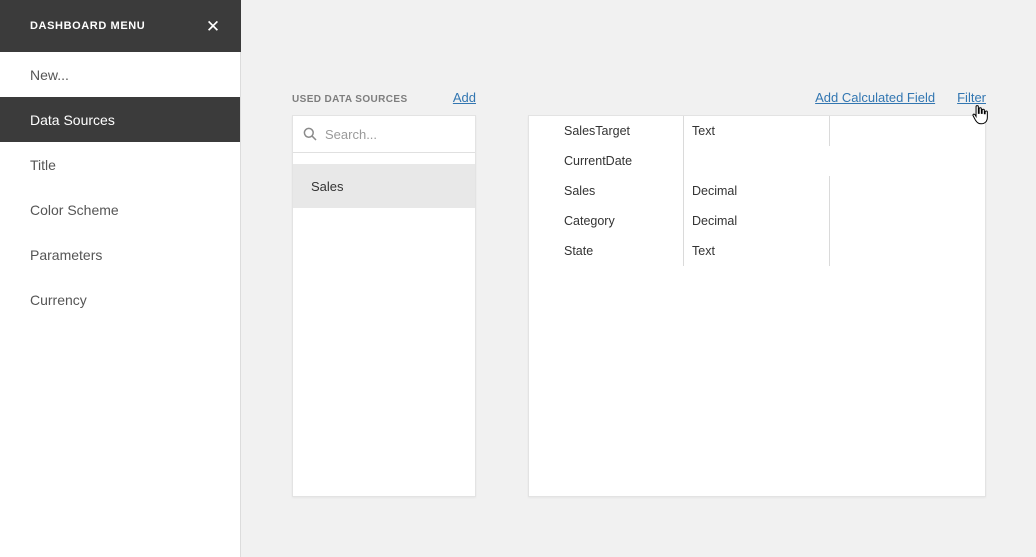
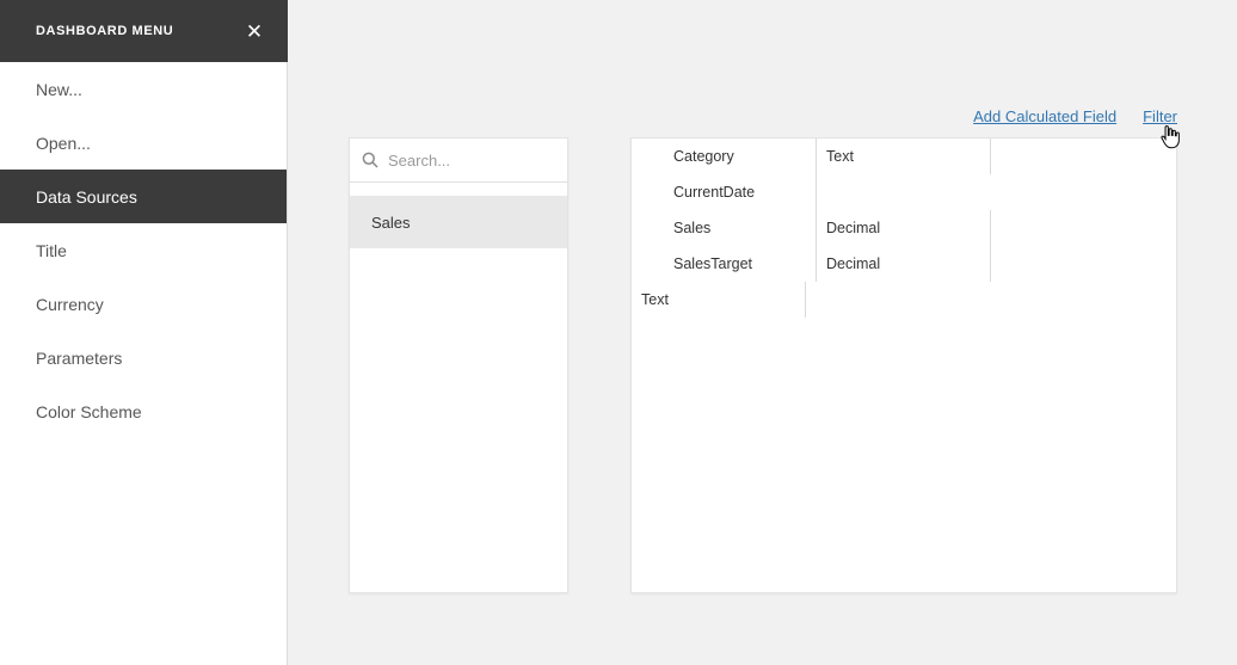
  DASHBOARD MENU
  ✕
  New...
+ Open...
  Data Sources
  Title
- Color Scheme
+ Currency
  Parameters
- Currency
+ Color Scheme
- USED DATA SOURCES
- Add
  Search...
  Sales
  Add Calculated Field
  Filter
- SalesTarget
+ Category
  Text
  CurrentDate
  Sales
  Decimal
- Category
+ SalesTarget
  Decimal
- State
  Text
